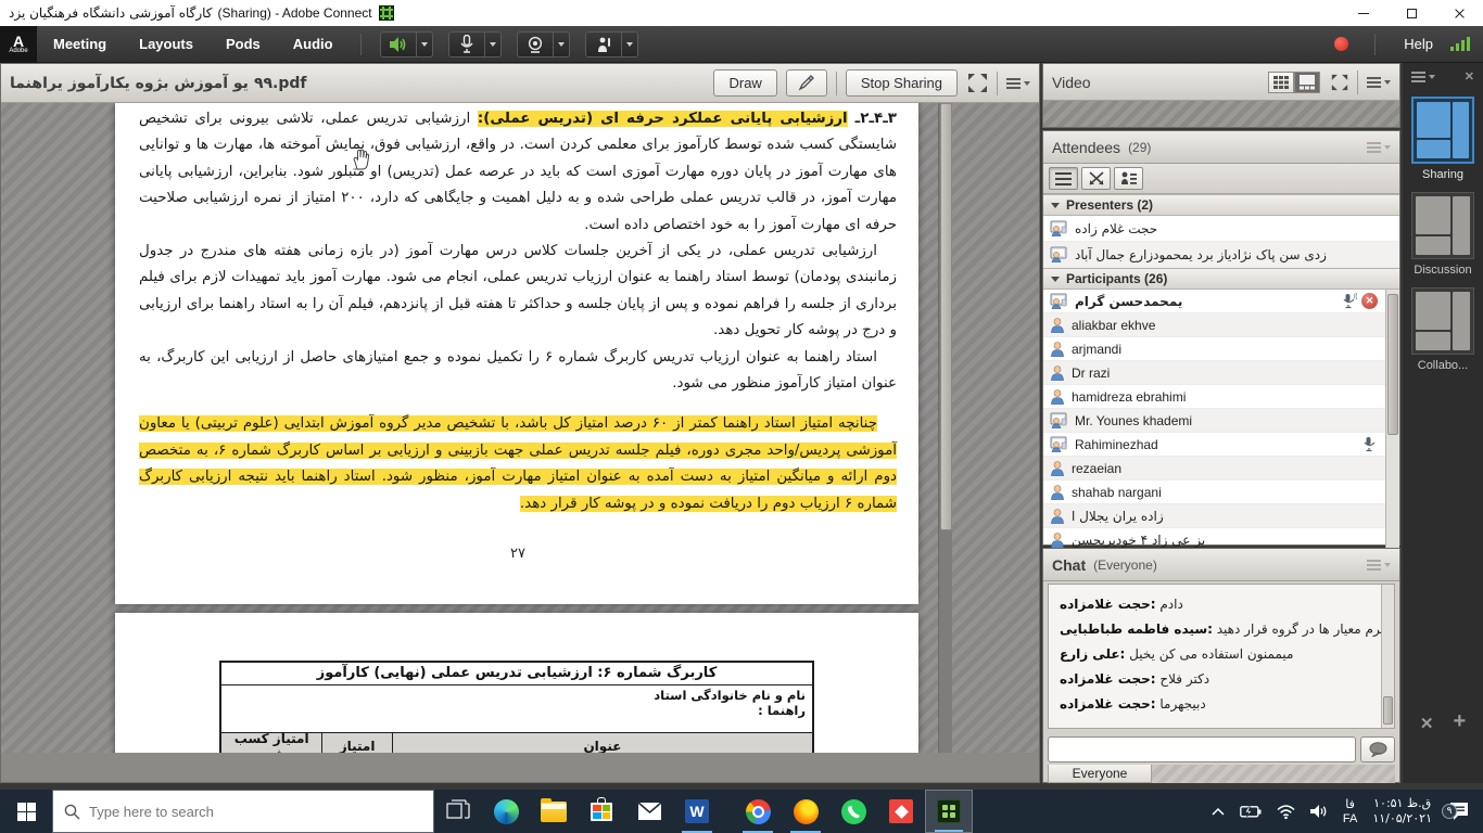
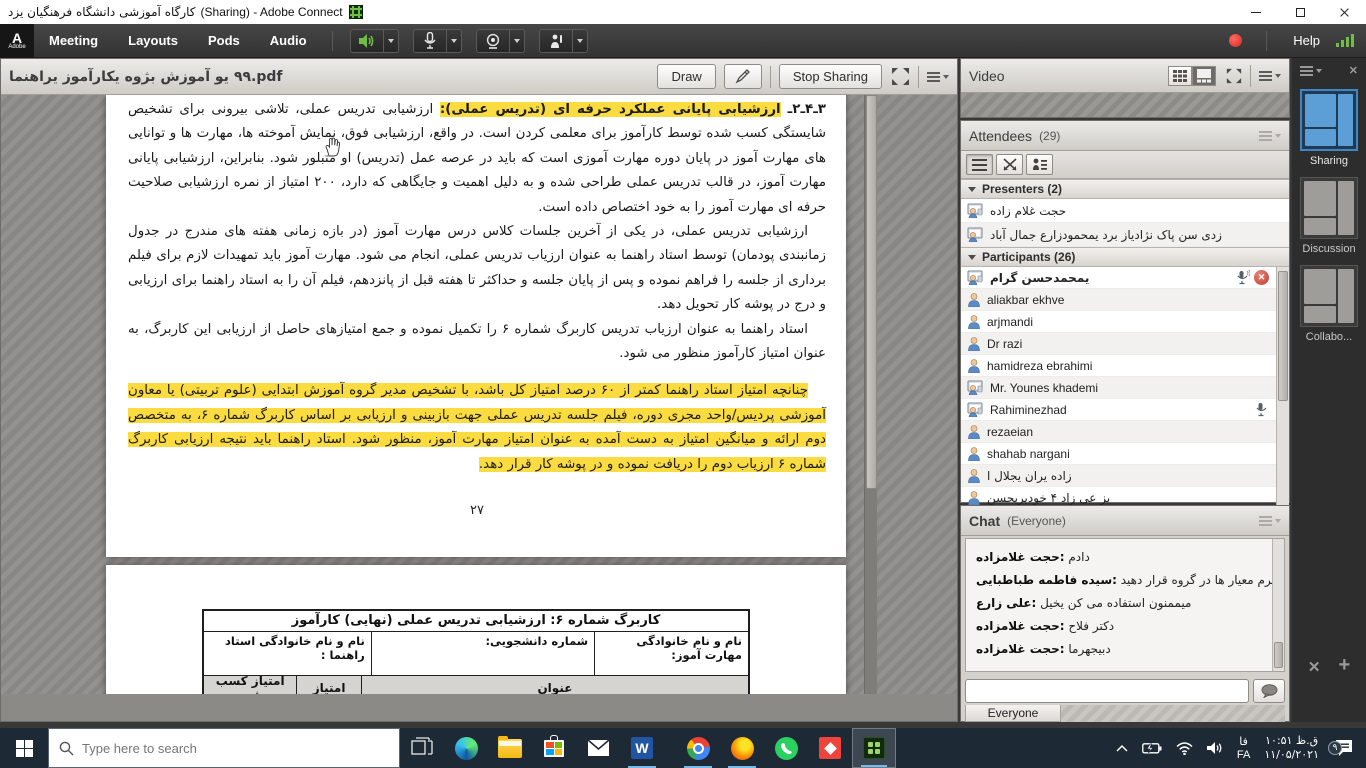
  کارگاه آموزشی دانشگاه فرهنگیان یزد
  (Sharing) - Adobe Connect
  A
  Meeting
  Layouts
  Pods
  Audio
  Help
  یو آموزش بژوه یکارآموز یراهنما
  ۹۹.pdf
  Draw
  Stop Sharing
  ۳ـ۴ـ۲ـ ارزشیابی پایانی عملکرد حرفه ای (تدریس عملی): ارزشیابی تدریس عملی، تلاشی بیرونی برای تشخیص شایستگی کسب شده توسط کارآموز برای معلمی کردن است. در واقع، ارزشیابی فوق، نمایش آموخته ها، مهارت ها و توانایی های مهارت آموز در پایان دوره مهارت آموزی است که باید در عرصه عمل (تدریس) او متبلور شود. بنابراین، ارزشیابی پایانی مهارت آموز، در قالب تدریس عملی طراحی شده و به دلیل اهمیت و جایگاهی که دارد، ۲۰۰ امتیاز از نمره ارزشیابی صلاحیت حرفه ای مهارت آموز را به خود اختصاص داده است.
  ارزشیابی تدریس عملی، در یکی از آخرین جلسات کلاس درس مهارت آموز (در بازه زمانی هفته های مندرج در جدول زمانبندی پودمان) توسط استاد راهنما به عنوان ارزیاب تدریس عملی، انجام می شود. مهارت آموز باید تمهیدات لازم برای فیلم برداری از جلسه را فراهم نموده و پس از پایان جلسه و حداکثر تا هفته قبل از پانزدهم، فیلم آن را به استاد راهنما برای ارزیابی و درج در پوشه کار تحویل دهد.
  استاد راهنما به عنوان ارزیاب تدریس کاربرگ شماره ۶ را تکمیل نموده و جمع امتیازهای حاصل از ارزیابی این کاربرگ، به عنوان امتیاز کارآموز منظور می شود.
  چنانچه امتیاز استاد راهنما کمتر از ۶۰ درصد امتیاز کل باشد، با تشخیص مدیر گروه آموزش ابتدایی (علوم تربیتی) یا معاون آموزشی پردیس/واحد مجری دوره، فیلم جلسه تدریس عملی جهت بازبینی و ارزیابی بر اساس کاربرگ شماره ۶، به متخصص دوم ارائه و میانگین امتیاز به دست آمده به عنوان امتیاز مهارت آموز، منظور شود. استاد راهنما باید نتیجه ارزیابی کاربرگ شماره ۶ ارزیاب دوم را دریافت نموده و در پوشه کار قرار دهد.
  ۲۷
  کاربرگ شماره ۶: ارزشیابی تدریس عملی (نهایی) کارآموز
+ نام و نام خانوادگی مهارت آموز:
+ شماره دانشجویی:
  نام و نام خانوادگی استاد راهنما :
  عنوان
  امتیاز
  امتیاز کسب
  Video
  Attendees
  (29)
  Presenters (2)
  حجت غلام زاده
  زدی سن پاک نژادیاز برد یمحمودزارع جمال آباد
  Participants (26)
  یمحمدحسن گرام
  ✕
  aliakbar ekhve
  arjmandi
  Dr razi
  hamidreza ebrahimi
  Mr. Younes khademi
  Rahiminezhad
  rezaeian
  shahab nargani
  زاده یران یجلال ا
  یز عی زاد ۴ خودیریحسن
  Chat
  (Everyone)
  دادم :حجت غلامزاده
  رم معیار ها در گروه قرار دهید :سیده فاطمه طباطبایی
  میممنون استفاده می کن یخیل :علی زارع
  دکتر فلاح :حجت غلامزاده
  دبیجهرما :حجت غلامزاده
  Everyone
  ✕
  Sharing
  Discussion
  Collabo...
  ✕
  +
  Type here to search
  W
  فا
  FA
  ق.ظ ۱۰:۵۱
  ۱۱/۰۵/۲۰۲۱
  ۹
